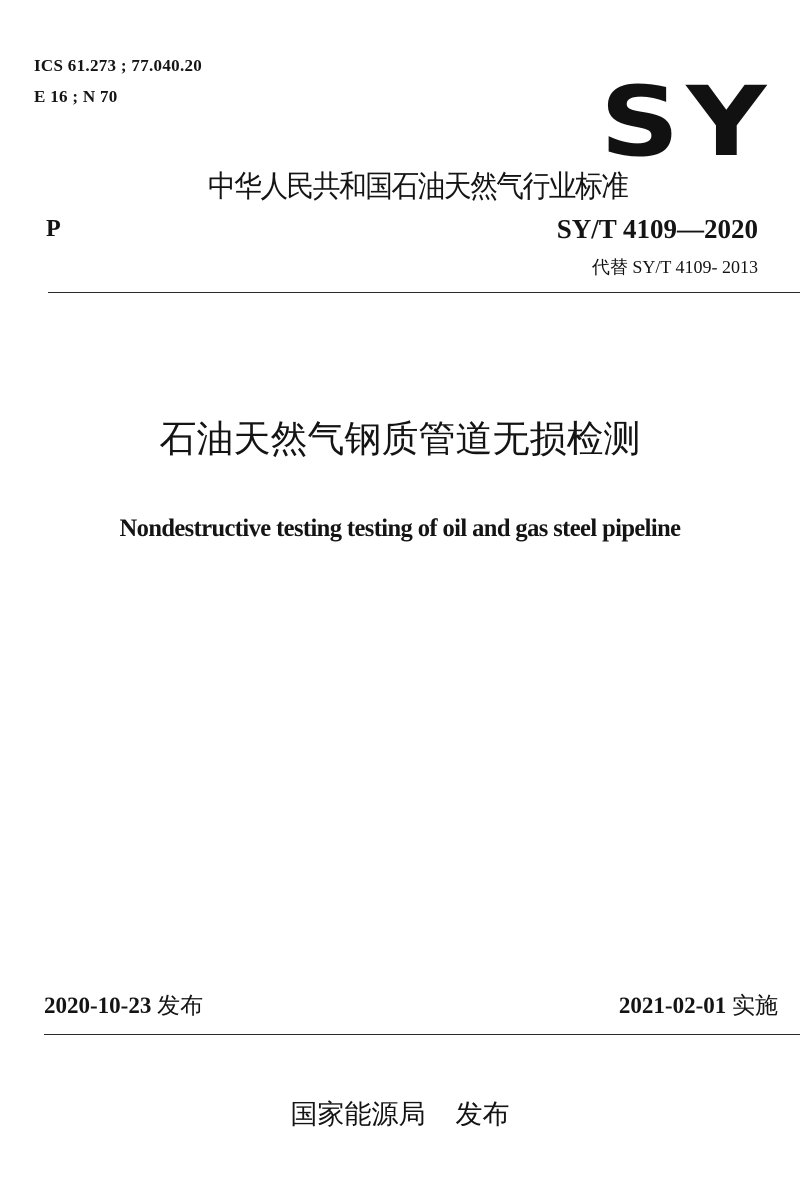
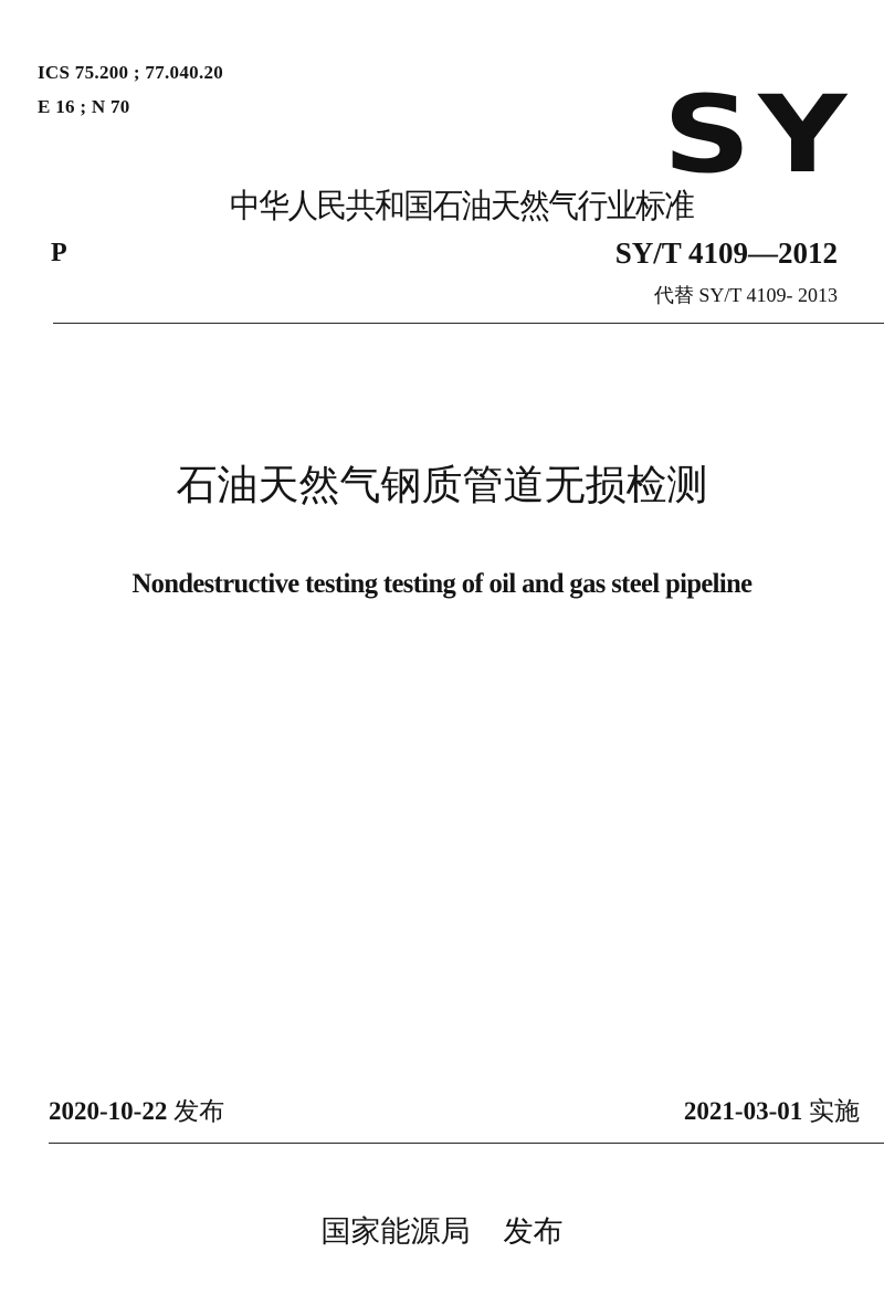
- ICS 61.273 ; 77.040.20
+ ICS 75.200 ; 77.040.20
  E 16 ; N 70
  SY
  中华人民共和国石油天然气行业标准
  P
- SY/T 4109—2020
+ SY/T 4109—2012
  代替 SY/T 4109- 2013
  石油天然气钢质管道无损检测
  Nondestructive testing testing of oil and gas steel pipeline
- 2020-10-23 发布
+ 2020-10-22 发布
- 2021-02-01 实施
+ 2021-03-01 实施
  国家能源局 发布
